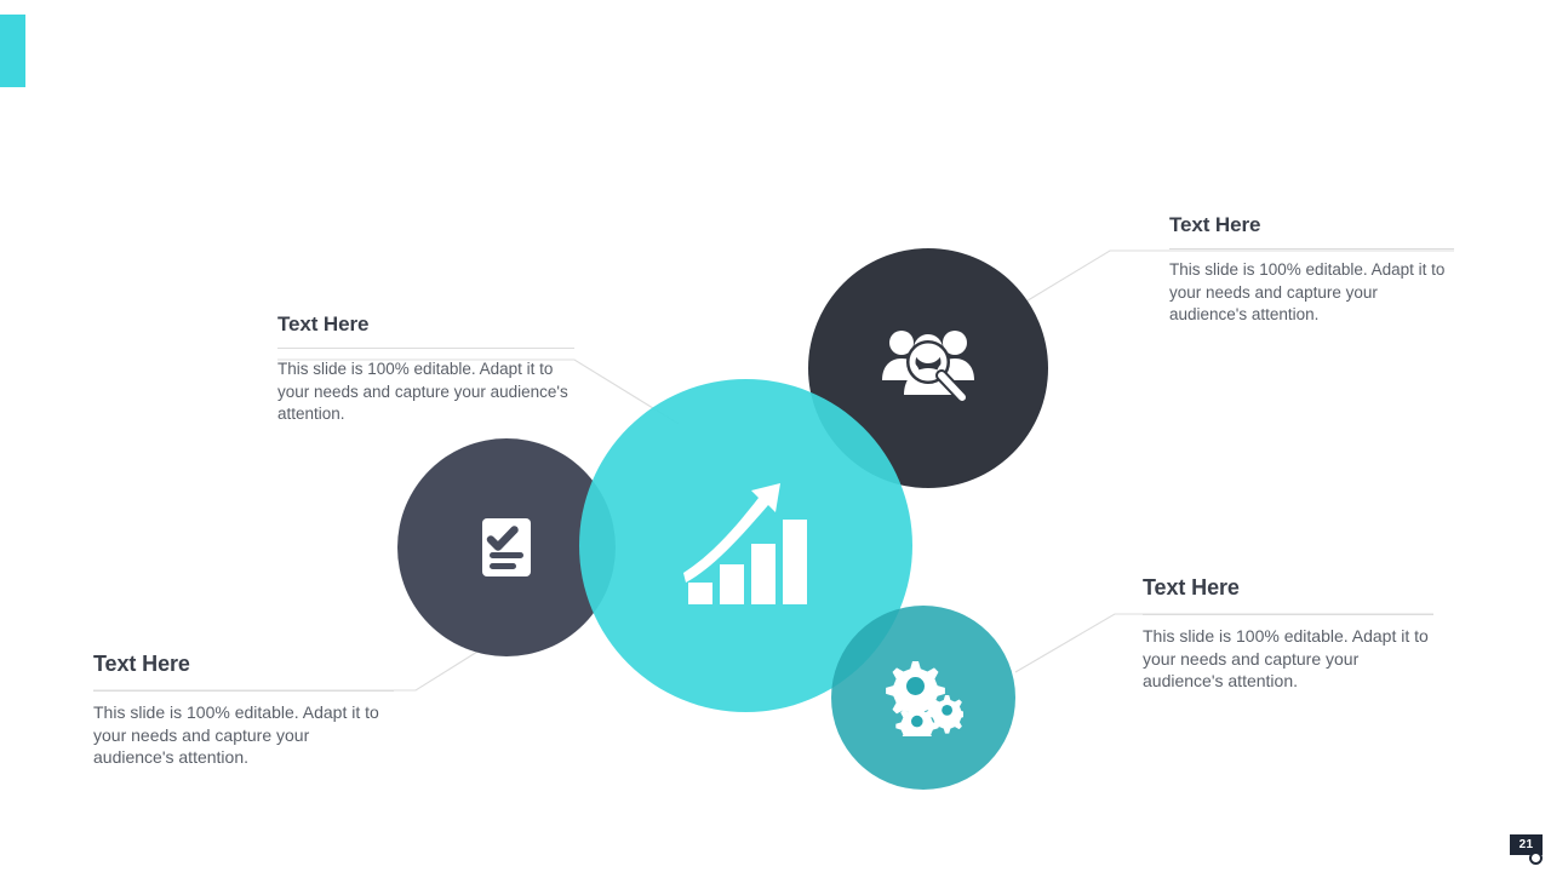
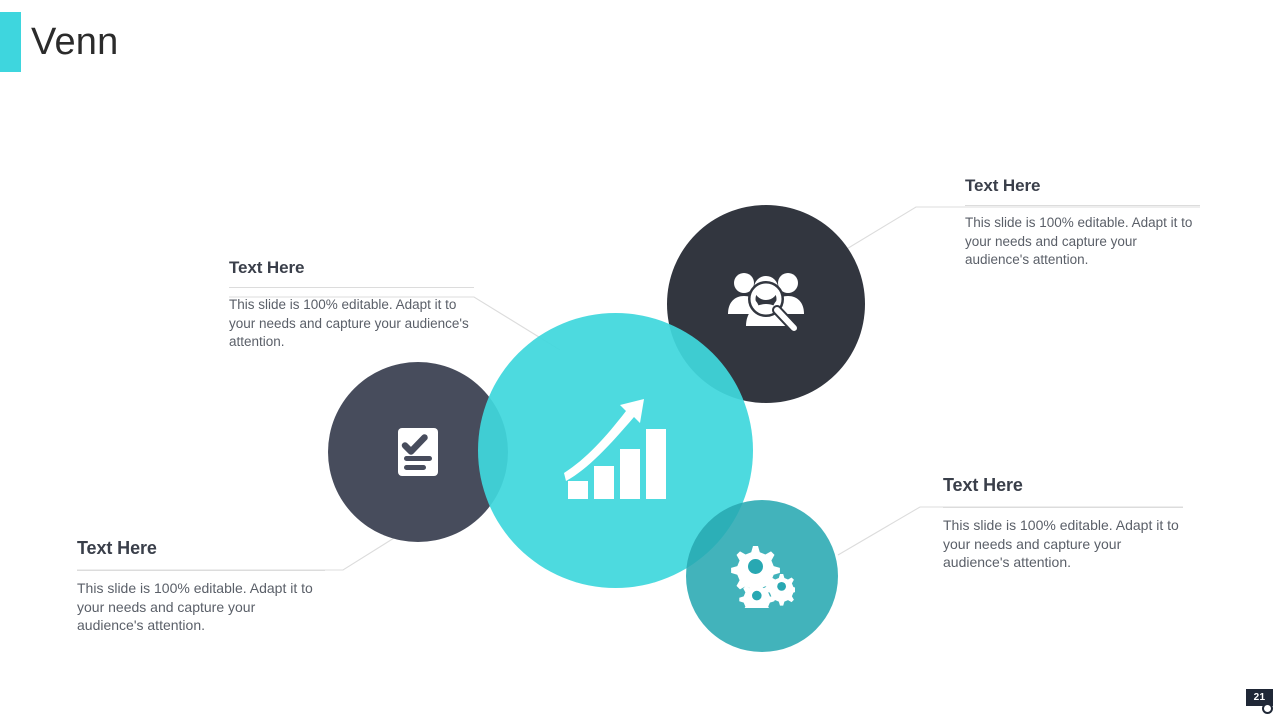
+ Venn
  Text Here
  This slide is 100% editable. Adapt it to your needs and capture your audience's attention.
  Text Here
  This slide is 100% editable. Adapt it to your needs and capture your audience's attention.
  Text Here
  This slide is 100% editable. Adapt it to your needs and capture your audience's attention.
  Text Here
  This slide is 100% editable. Adapt it to your needs and capture your audience's attention.
  21
